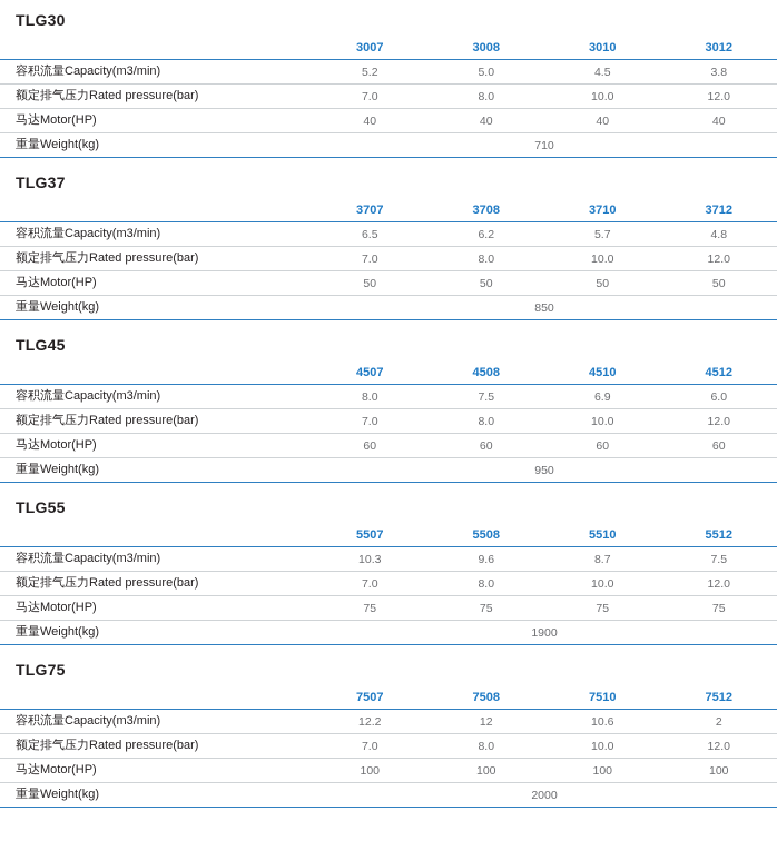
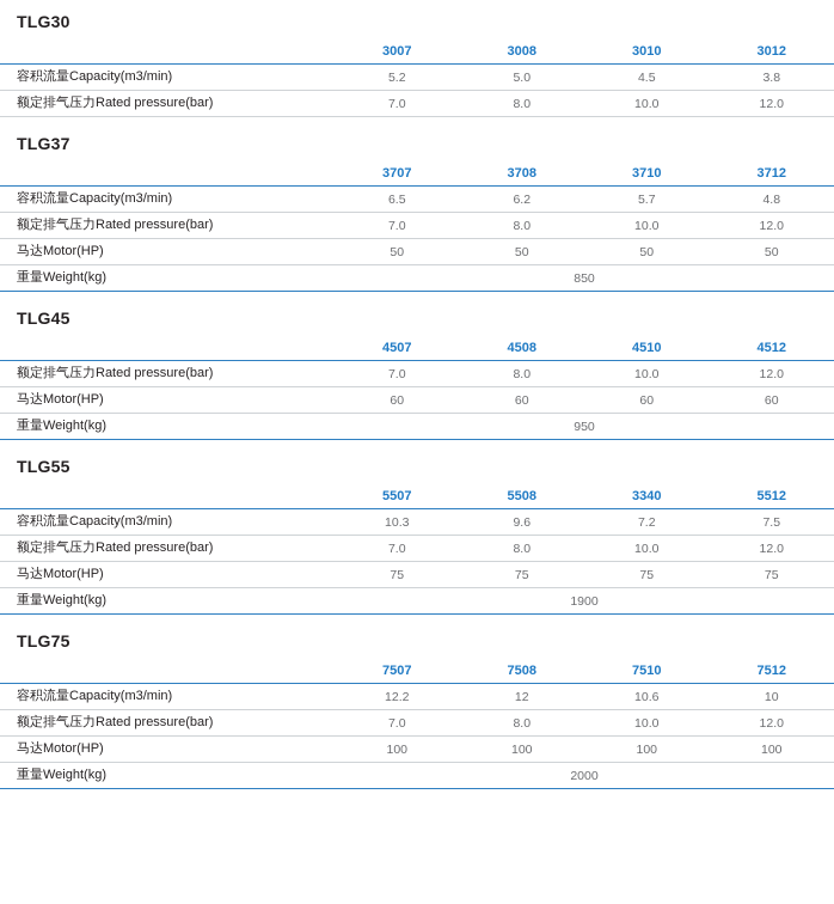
  TLG30
  	3007	3008	3010	3012
  容积流量Capacity(m3/min)	5.2	5.0	4.5	3.8
  额定排气压力Rated pressure(bar)	7.0	8.0	10.0	12.0
- 马达Motor(HP)	40	40	40	40
- 重量Weight(kg)	710
  TLG37
  	3707	3708	3710	3712
  容积流量Capacity(m3/min)	6.5	6.2	5.7	4.8
  额定排气压力Rated pressure(bar)	7.0	8.0	10.0	12.0
  马达Motor(HP)	50	50	50	50
  重量Weight(kg)	850
  TLG45
  	4507	4508	4510	4512
- 容积流量Capacity(m3/min)	8.0	7.5	6.9	6.0
  额定排气压力Rated pressure(bar)	7.0	8.0	10.0	12.0
  马达Motor(HP)	60	60	60	60
  重量Weight(kg)	950
  TLG55
- 	5507	5508	5510	5512
+ 	5507	5508	3340	5512
- 容积流量Capacity(m3/min)	10.3	9.6	8.7	7.5
+ 容积流量Capacity(m3/min)	10.3	9.6	7.2	7.5
  额定排气压力Rated pressure(bar)	7.0	8.0	10.0	12.0
  马达Motor(HP)	75	75	75	75
  重量Weight(kg)	1900
  TLG75
  	7507	7508	7510	7512
- 容积流量Capacity(m3/min)	12.2	12	10.6	2
+ 容积流量Capacity(m3/min)	12.2	12	10.6	10
  额定排气压力Rated pressure(bar)	7.0	8.0	10.0	12.0
  马达Motor(HP)	100	100	100	100
  重量Weight(kg)	2000
